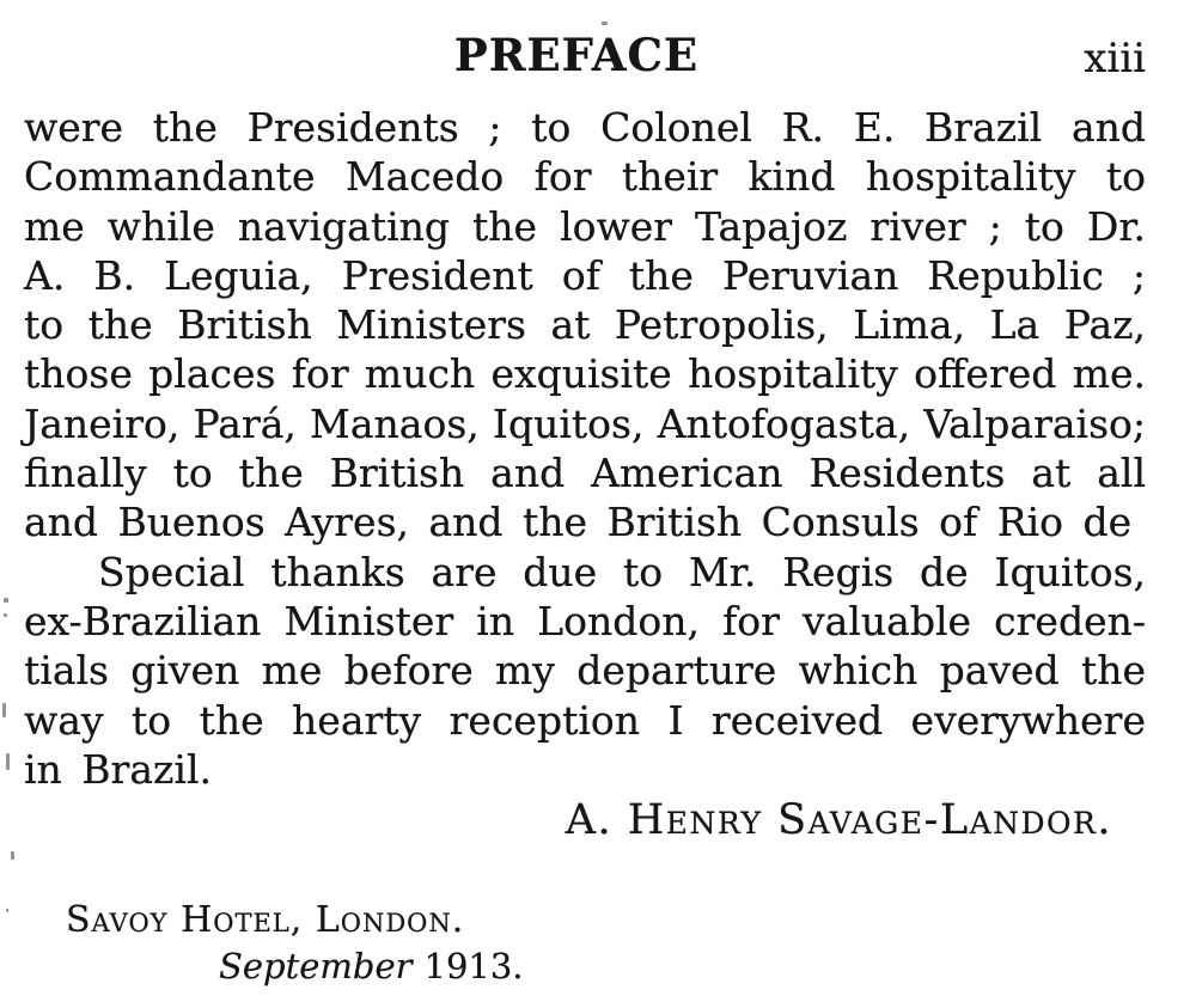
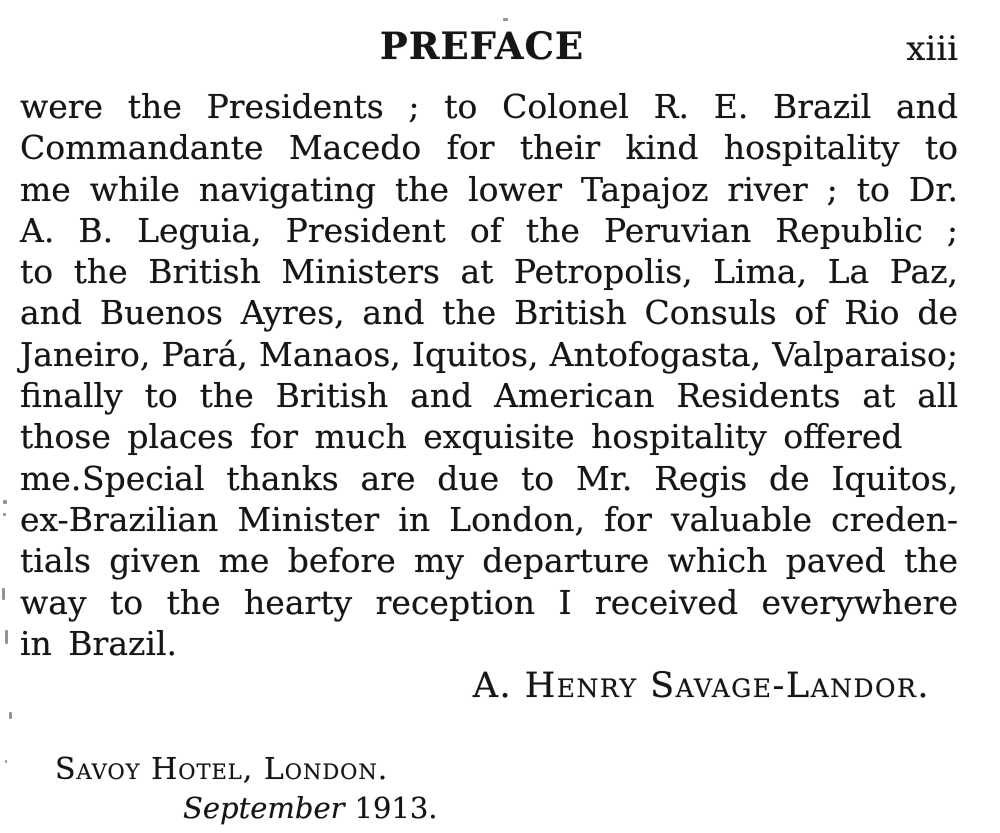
  PREFACE
  xiii
  were the Presidents ; to Colonel R. E. Brazil and
  Commandante Macedo for their kind hospitality to
  me while navigating the lower Tapajoz river ; to Dr.
  A. B. Leguia, President of the Peruvian Republic ;
  to the British Ministers at Petropolis, Lima, La Paz,
- those places for much exquisite hospitality offered me.
+ and Buenos Ayres, and the British Consuls of Rio de
  Janeiro, Pará, Manaos, Iquitos, Antofogasta, Valparaiso;
  finally to the British and American Residents at all
- and Buenos Ayres, and the British Consuls of Rio de
+ those places for much exquisite hospitality offered me.
  Special thanks are due to Mr. Regis de Iquitos,
  ex-Brazilian Minister in London, for valuable creden-
  tials given me before my departure which paved the
  way to the hearty reception I received everywhere
  in Brazil.
  A. Henry Savage-Landor.
  Savoy Hotel, London.
  September 1913.
